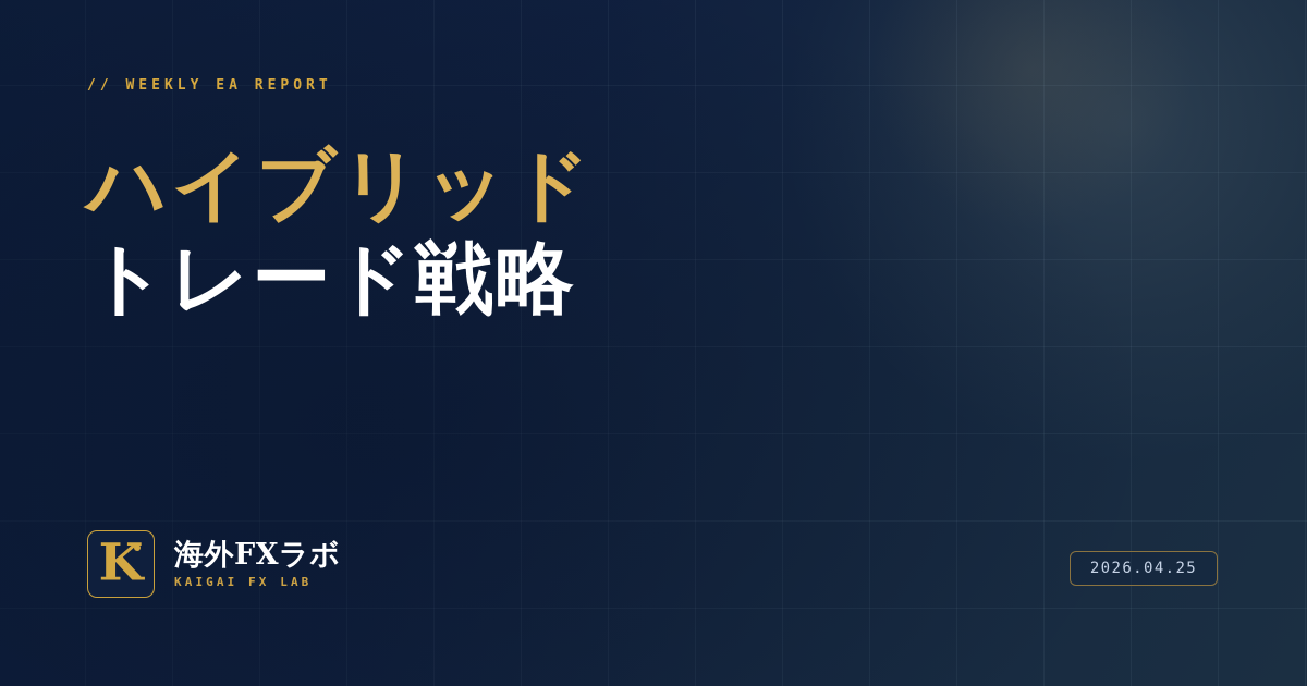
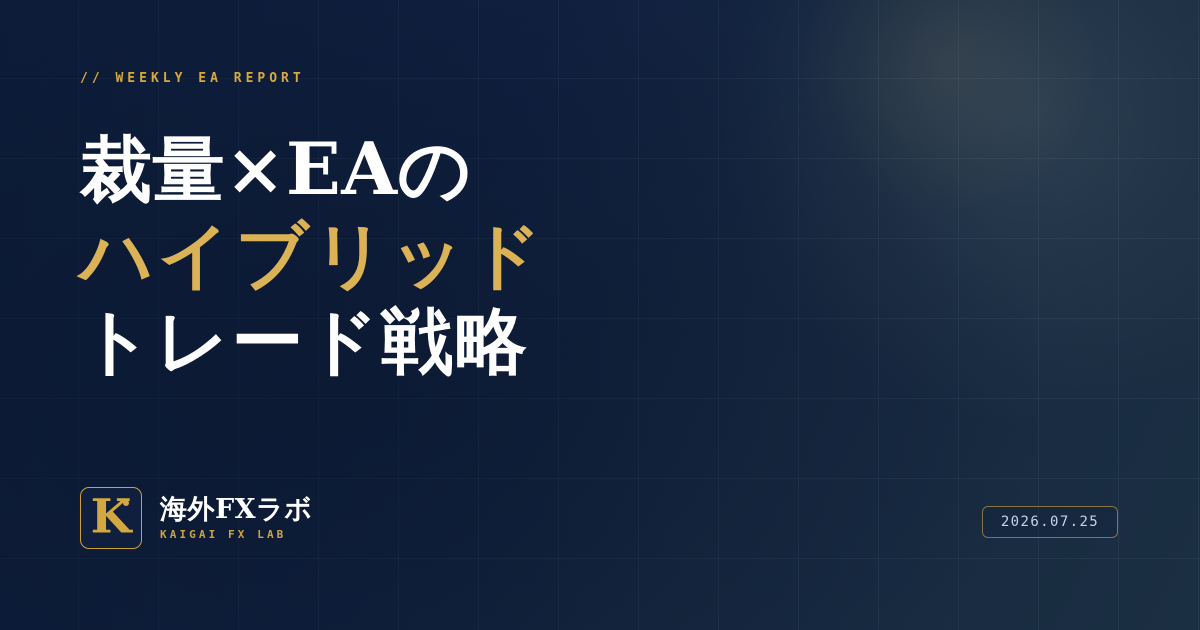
  // WEEKLY EA REPORT
+ 裁量×EAの
  ハイブリッド
  トレード戦略
  K
  海外FXラボ
  KAIGAI FX LAB
- 2026.04.25
+ 2026.07.25
